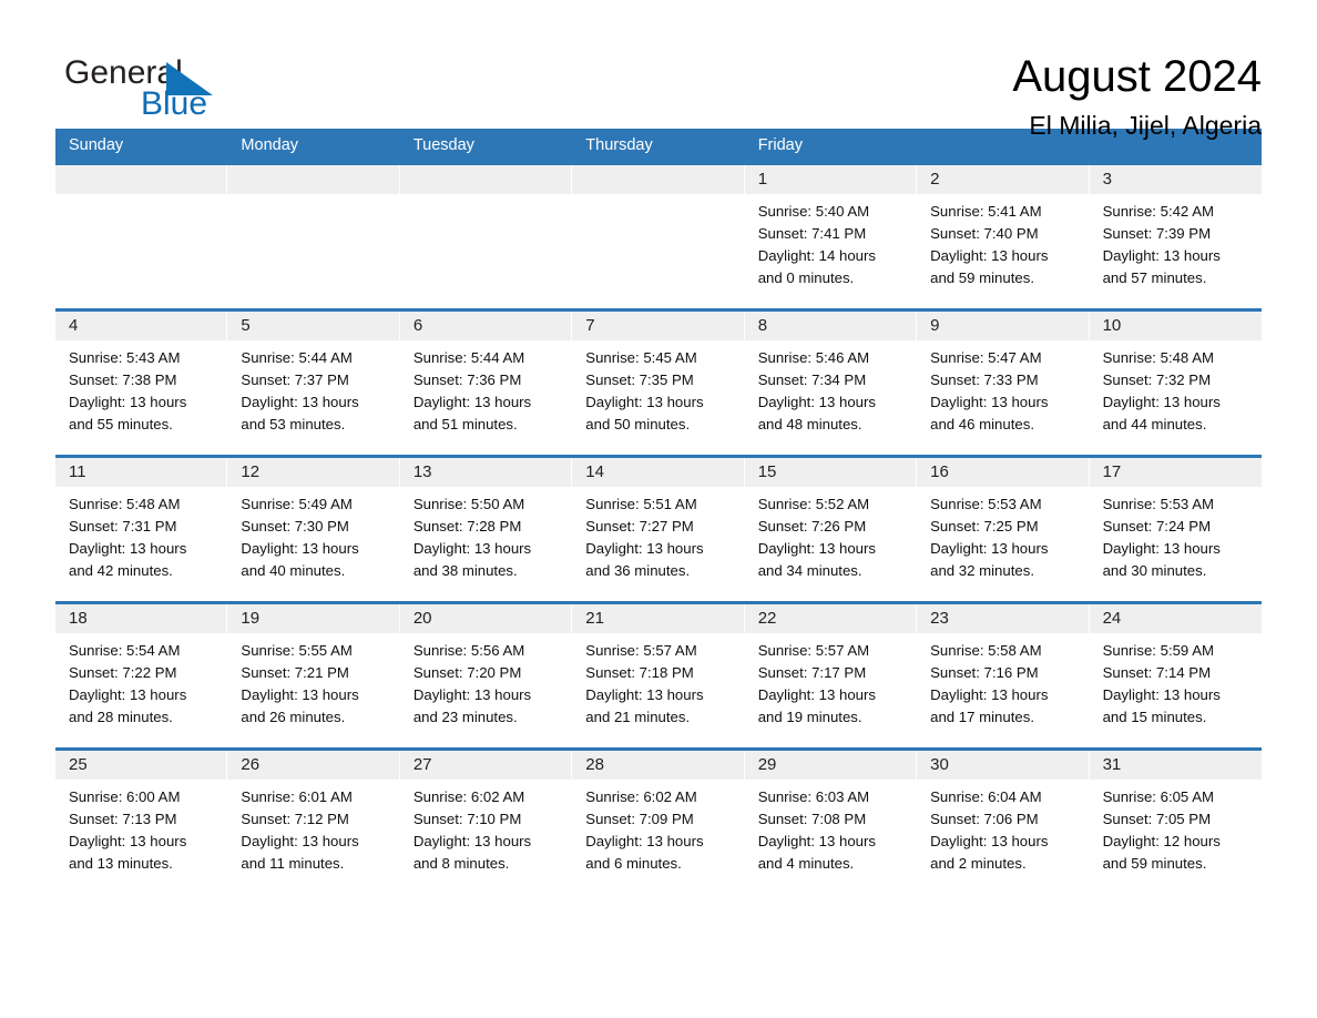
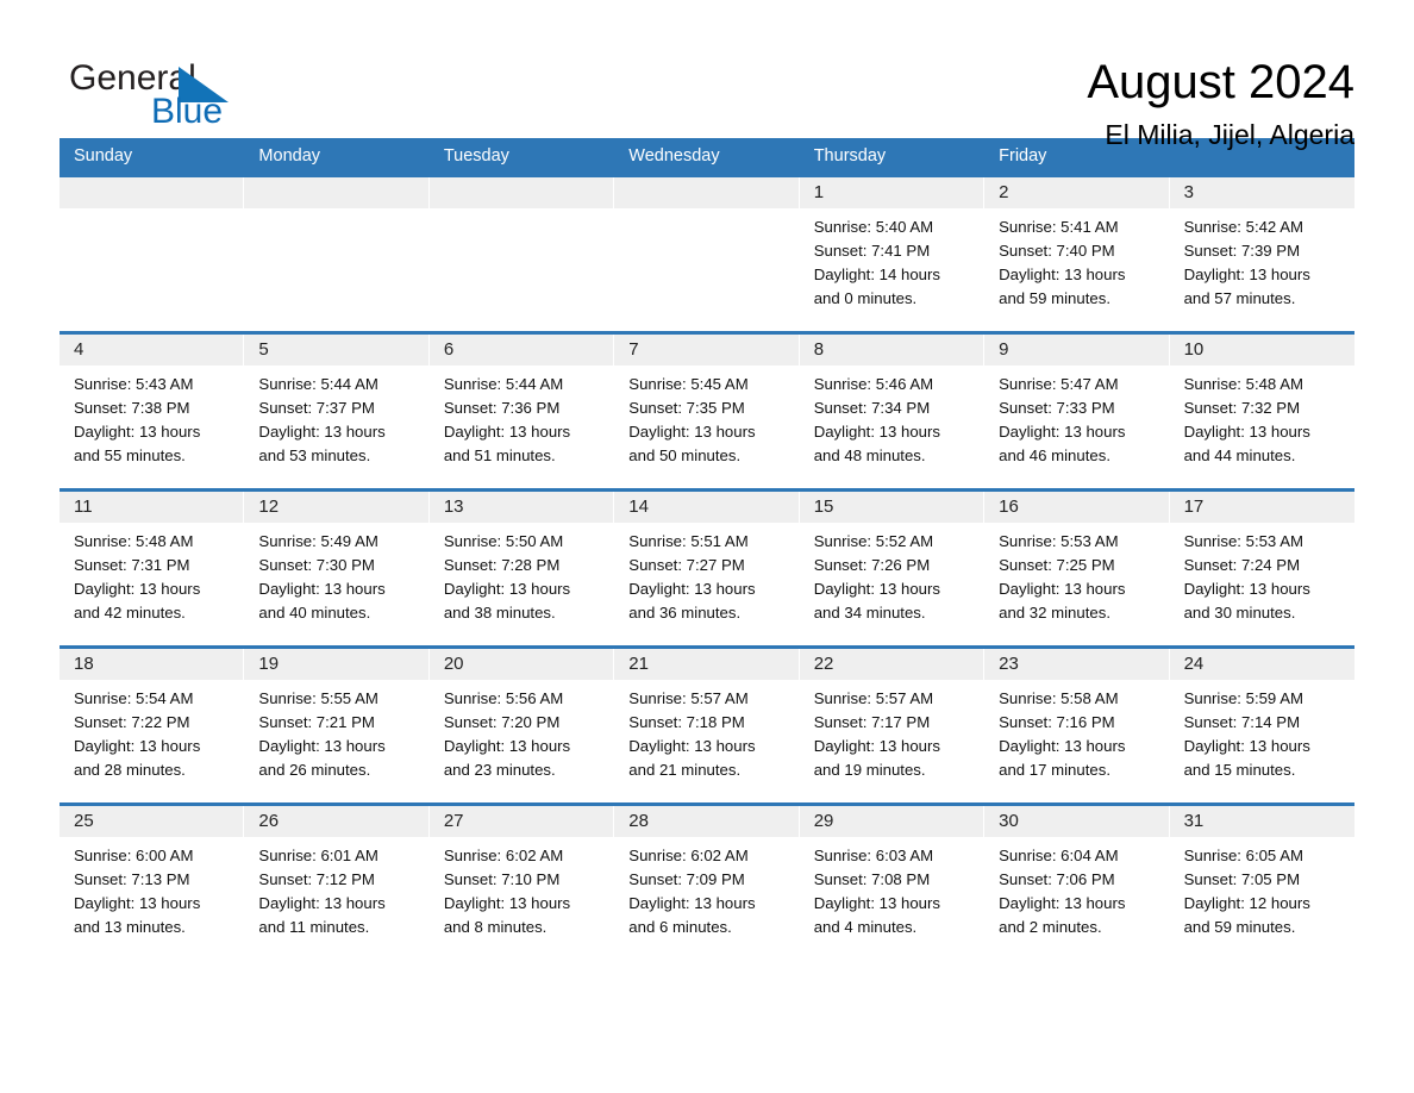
  General
  Blue
  August 2024
  El Milia, Jijel, Algeria
  Sunday
  Monday
  Tuesday
+ Wednesday
  Thursday
  Friday
  1
  Sunrise: 5:40 AM
  Sunset: 7:41 PM
  Daylight: 14 hours
  and 0 minutes.
  2
  Sunrise: 5:41 AM
  Sunset: 7:40 PM
  Daylight: 13 hours
  and 59 minutes.
  3
  Sunrise: 5:42 AM
  Sunset: 7:39 PM
  Daylight: 13 hours
  and 57 minutes.
  4
  Sunrise: 5:43 AM
  Sunset: 7:38 PM
  Daylight: 13 hours
  and 55 minutes.
  5
  Sunrise: 5:44 AM
  Sunset: 7:37 PM
  Daylight: 13 hours
  and 53 minutes.
  6
  Sunrise: 5:44 AM
  Sunset: 7:36 PM
  Daylight: 13 hours
  and 51 minutes.
  7
  Sunrise: 5:45 AM
  Sunset: 7:35 PM
  Daylight: 13 hours
  and 50 minutes.
  8
  Sunrise: 5:46 AM
  Sunset: 7:34 PM
  Daylight: 13 hours
  and 48 minutes.
  9
  Sunrise: 5:47 AM
  Sunset: 7:33 PM
  Daylight: 13 hours
  and 46 minutes.
  10
  Sunrise: 5:48 AM
  Sunset: 7:32 PM
  Daylight: 13 hours
  and 44 minutes.
  11
  Sunrise: 5:48 AM
  Sunset: 7:31 PM
  Daylight: 13 hours
  and 42 minutes.
  12
  Sunrise: 5:49 AM
  Sunset: 7:30 PM
  Daylight: 13 hours
  and 40 minutes.
  13
  Sunrise: 5:50 AM
  Sunset: 7:28 PM
  Daylight: 13 hours
  and 38 minutes.
  14
  Sunrise: 5:51 AM
  Sunset: 7:27 PM
  Daylight: 13 hours
  and 36 minutes.
  15
  Sunrise: 5:52 AM
  Sunset: 7:26 PM
  Daylight: 13 hours
  and 34 minutes.
  16
  Sunrise: 5:53 AM
  Sunset: 7:25 PM
  Daylight: 13 hours
  and 32 minutes.
  17
  Sunrise: 5:53 AM
  Sunset: 7:24 PM
  Daylight: 13 hours
  and 30 minutes.
  18
  Sunrise: 5:54 AM
  Sunset: 7:22 PM
  Daylight: 13 hours
  and 28 minutes.
  19
  Sunrise: 5:55 AM
  Sunset: 7:21 PM
  Daylight: 13 hours
  and 26 minutes.
  20
  Sunrise: 5:56 AM
  Sunset: 7:20 PM
  Daylight: 13 hours
  and 23 minutes.
  21
  Sunrise: 5:57 AM
  Sunset: 7:18 PM
  Daylight: 13 hours
  and 21 minutes.
  22
  Sunrise: 5:57 AM
  Sunset: 7:17 PM
  Daylight: 13 hours
  and 19 minutes.
  23
  Sunrise: 5:58 AM
  Sunset: 7:16 PM
  Daylight: 13 hours
  and 17 minutes.
  24
  Sunrise: 5:59 AM
  Sunset: 7:14 PM
  Daylight: 13 hours
  and 15 minutes.
  25
  Sunrise: 6:00 AM
  Sunset: 7:13 PM
  Daylight: 13 hours
  and 13 minutes.
  26
  Sunrise: 6:01 AM
  Sunset: 7:12 PM
  Daylight: 13 hours
  and 11 minutes.
  27
  Sunrise: 6:02 AM
  Sunset: 7:10 PM
  Daylight: 13 hours
  and 8 minutes.
  28
  Sunrise: 6:02 AM
  Sunset: 7:09 PM
  Daylight: 13 hours
  and 6 minutes.
  29
  Sunrise: 6:03 AM
  Sunset: 7:08 PM
  Daylight: 13 hours
  and 4 minutes.
  30
  Sunrise: 6:04 AM
  Sunset: 7:06 PM
  Daylight: 13 hours
  and 2 minutes.
  31
  Sunrise: 6:05 AM
  Sunset: 7:05 PM
  Daylight: 12 hours
  and 59 minutes.
